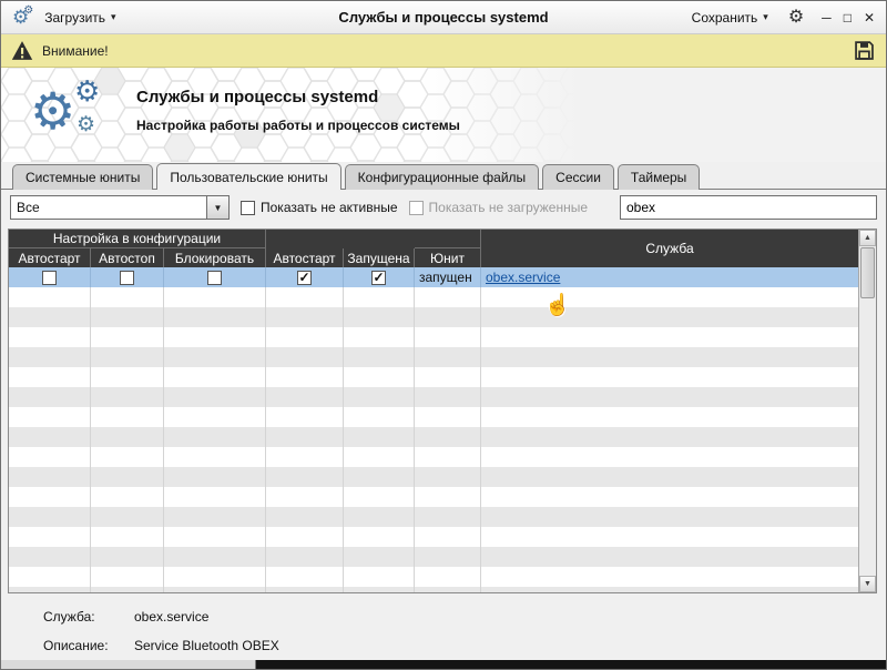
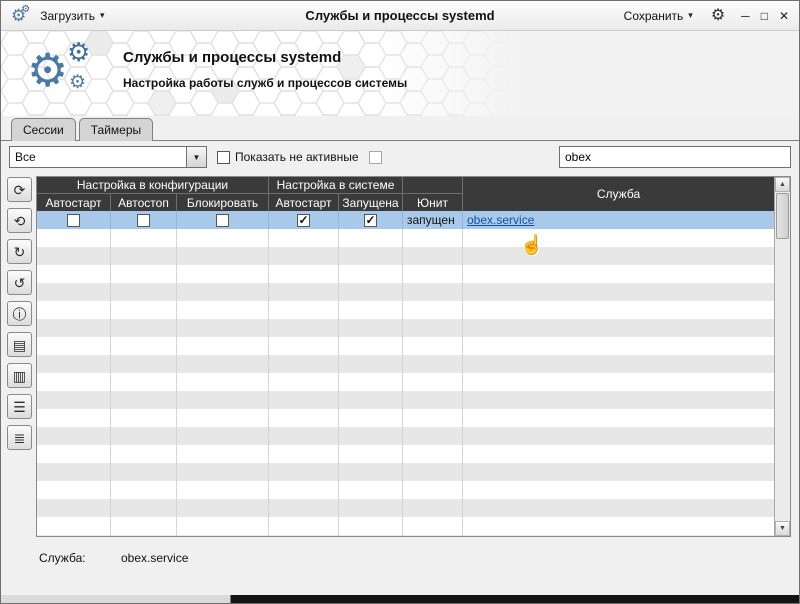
  ⚙
  ⚙
  Загрузить
  ▾
  Службы и процессы systemd
  Сохранить
  ▾
  ⚙
  ─
  □
  ✕
- Внимание!
  ⚙
  ⚙
  ⚙
  Службы и процессы systemd
- Настройка работы работы и процессов системы
+ Настройка работы служб и процессов системы
- Системные юниты
- Пользовательские юниты
- Конфигурационные файлы
  Сессии
  Таймеры
  Все
  ▼
  Показать не активные
- Показать не загруженные
  obex
+ ⟳
+ ⟲
+ ↻
+ ↺
+ ⓘ
+ ▤
+ ▥
+ ☰
+ ≣
  Настройка в конфигурации
+ Настройка в системе
  Служба
  Автостарт
  Автостоп
  Блокировать
  Автостарт
  Запущена
  Юнит
  запущен
  obex.service
  ☝
  Служба:
  obex.service
- Описание:
- Service Bluetooth OBEX
